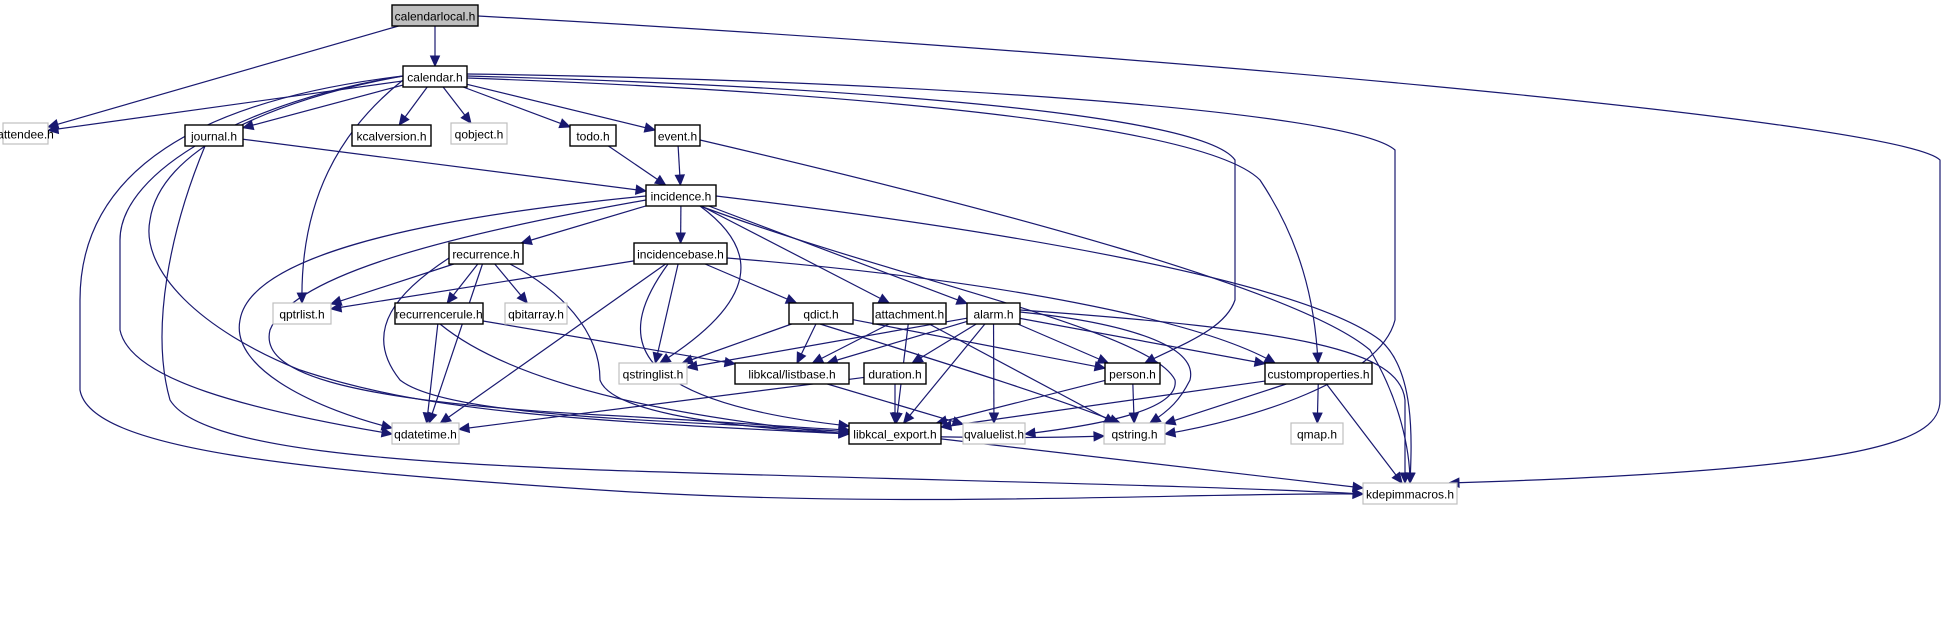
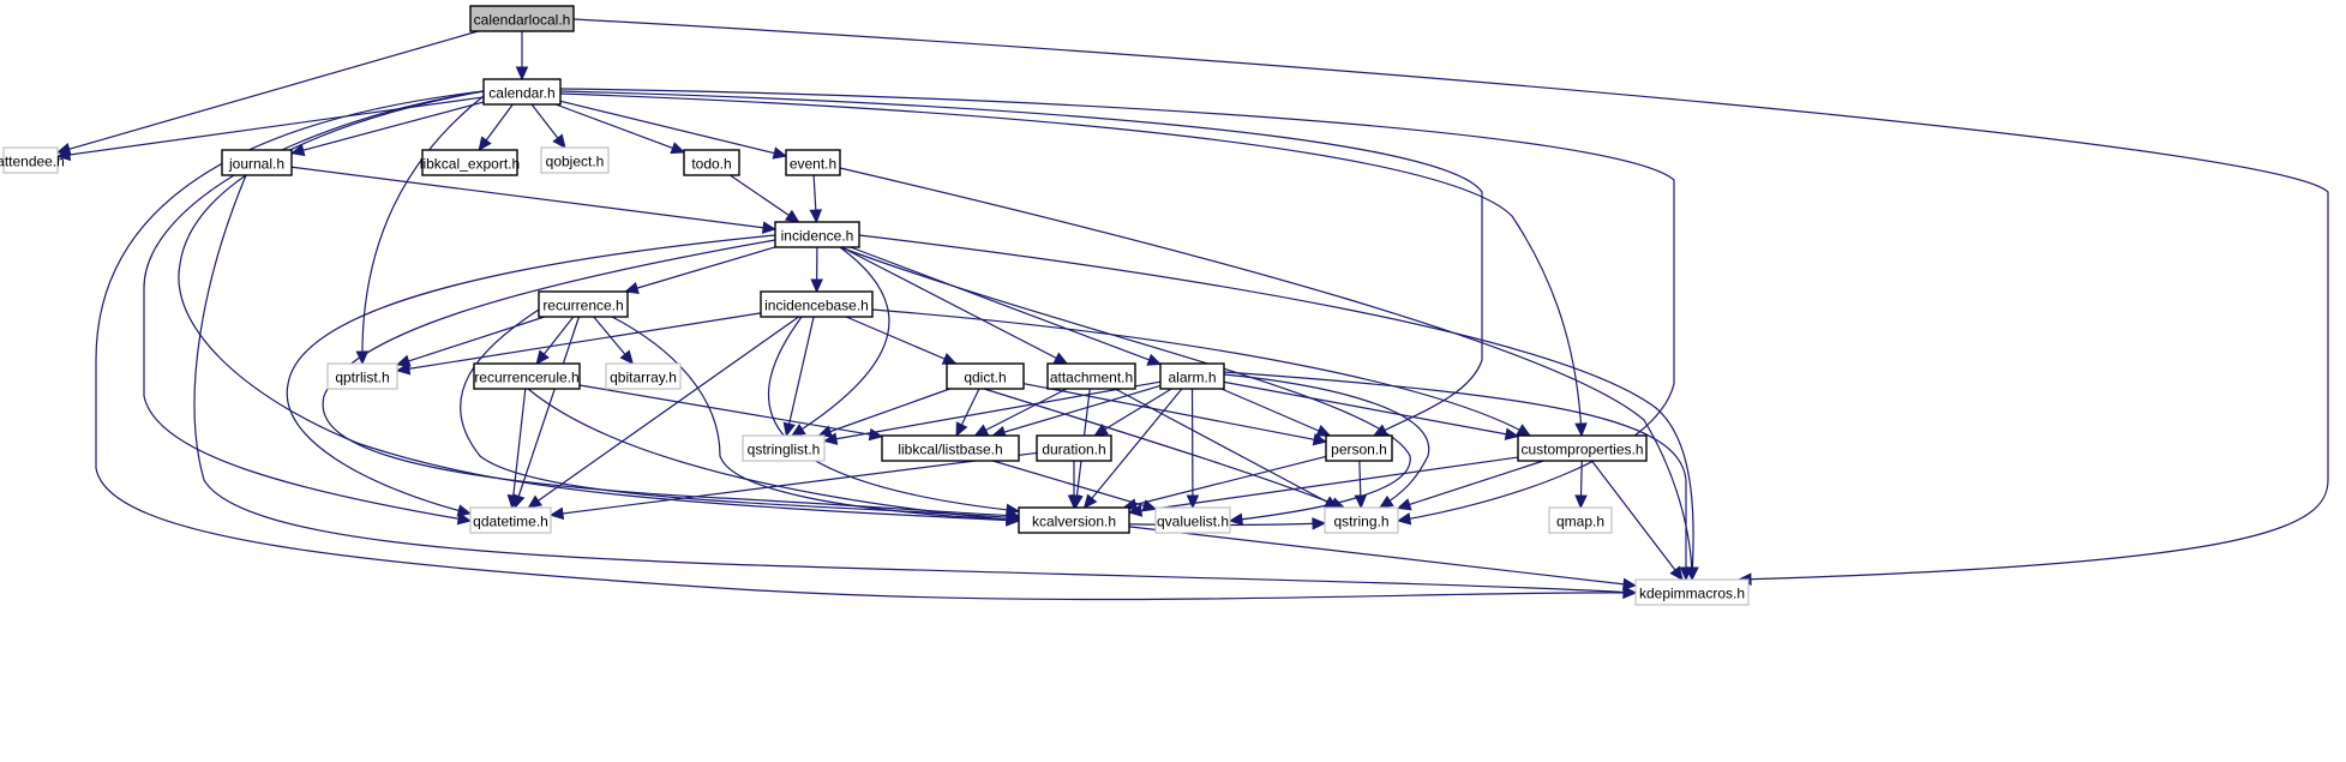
  calendarlocal.h
  calendar.h
  attendee.h
  journal.h
- kcalversion.h
+ libkcal_export.h
  qobject.h
  todo.h
  event.h
  incidence.h
  recurrence.h
  incidencebase.h
  qptrlist.h
  recurrencerule.h
  qbitarray.h
  qdict.h
  attachment.h
  alarm.h
  qstringlist.h
  libkcal/listbase.h
  duration.h
  person.h
  customproperties.h
  qdatetime.h
- libkcal_export.h
+ kcalversion.h
  qvaluelist.h
  qstring.h
  qmap.h
  kdepimmacros.h
